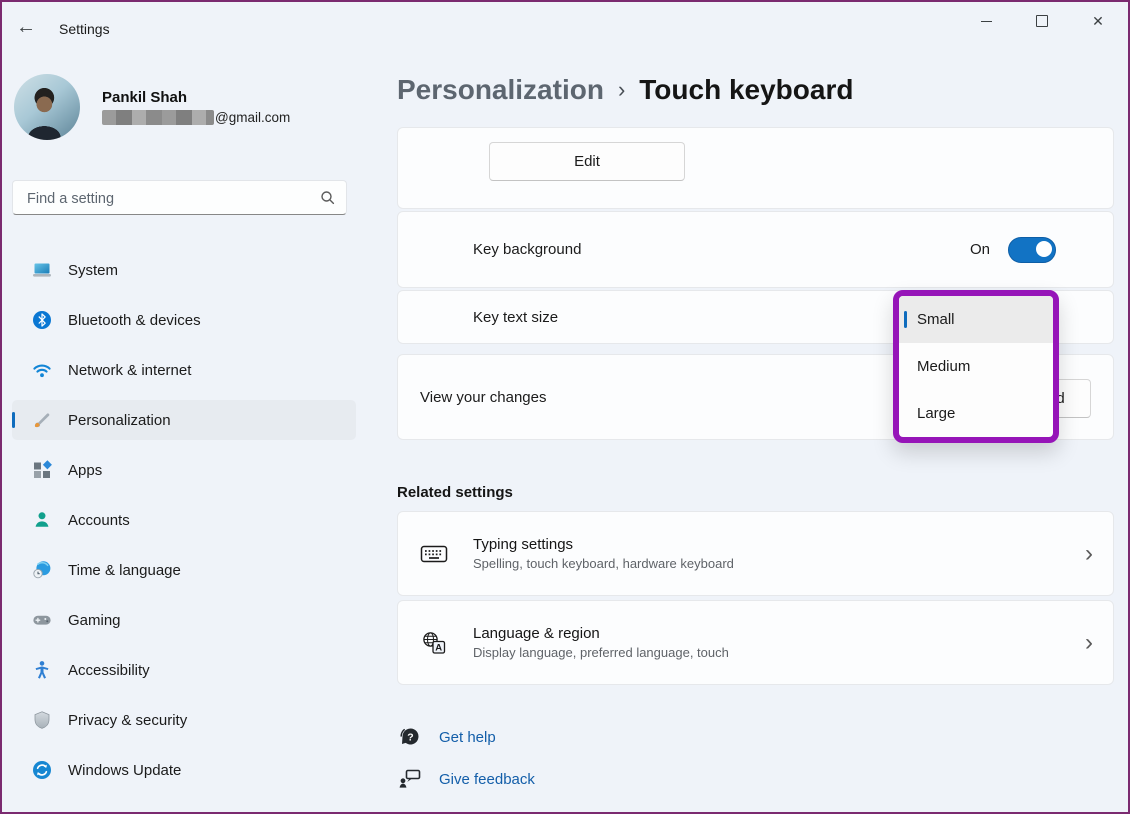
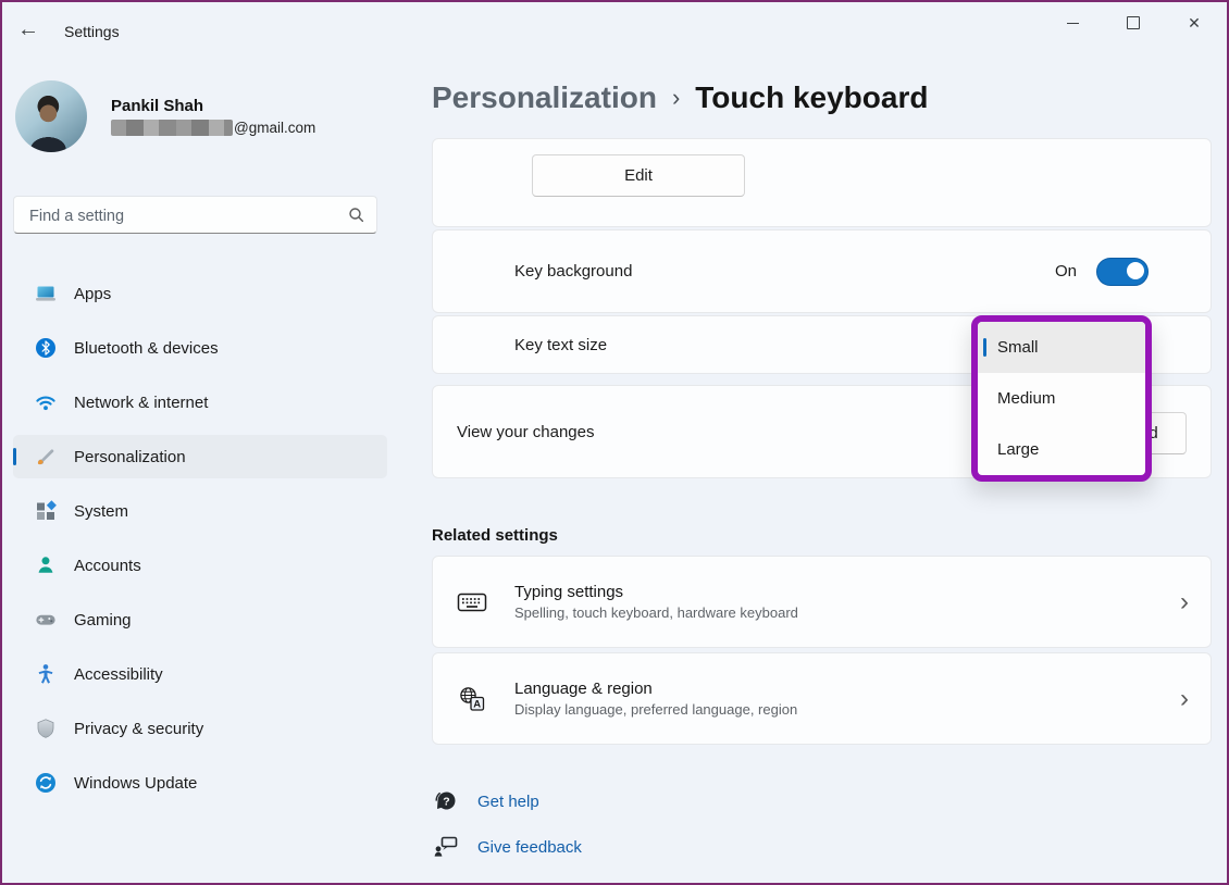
  ←
  Settings
  ✕
  Pankil Shah
  @gmail.com
  Find a setting
- System
+ Apps
  Bluetooth & devices
  Network & internet
  Personalization
- Apps
+ System
  Accounts
- Time & language
  Gaming
  Accessibility
  Privacy & security
  Windows Update
  Personalization
  ›
  Touch keyboard
  Edit
  Key background
  On
  Key text size
  View your changes
  Related settings
  Typing settings
  Spelling, touch keyboard, hardware keyboard
  ›
  A
  Language & region
- Display language, preferred language, touch
+ Display language, preferred language, region
  ›
  ?
  Get help
  Give feedback
  Small
  Medium
  Large
